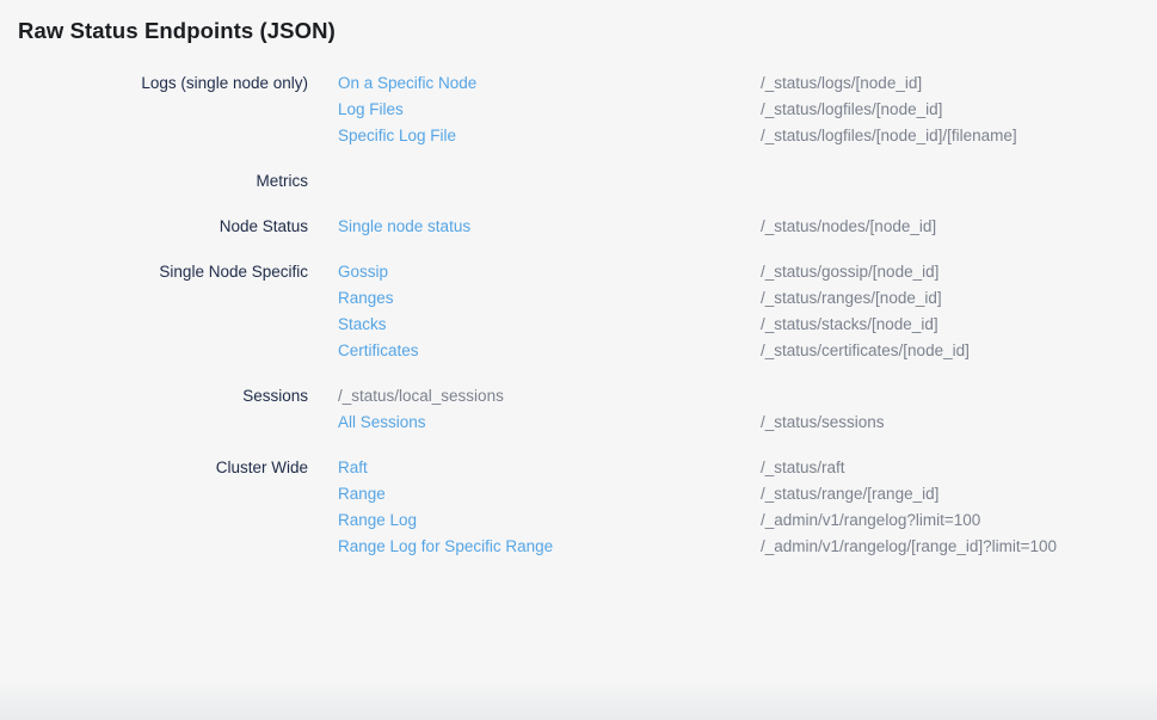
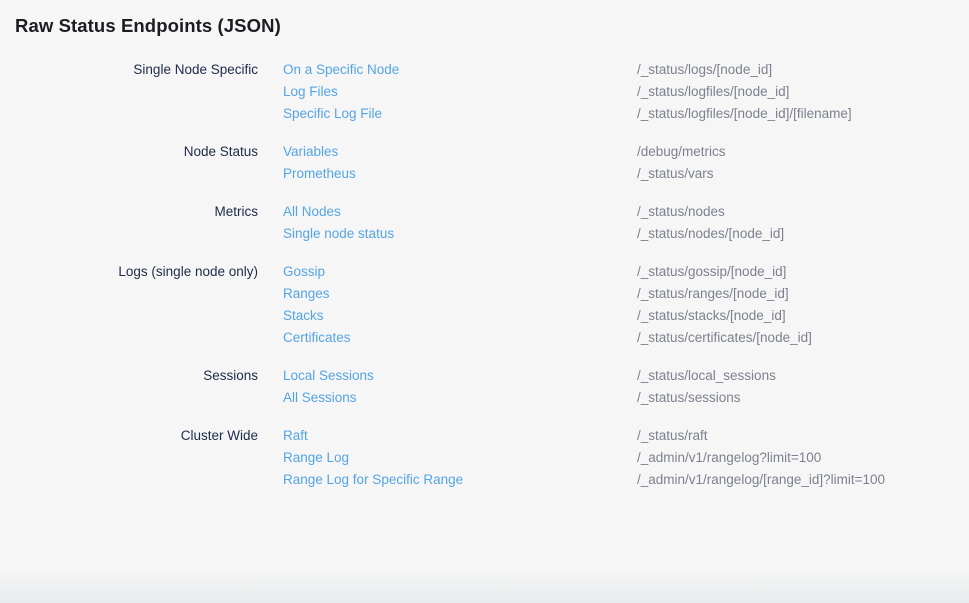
  Raw Status Endpoints (JSON)
- Logs (single node only)
+ Single Node Specific
  On a Specific Node
  /_status/logs/[node_id]
  Log Files
  /_status/logfiles/[node_id]
  Specific Log File
  /_status/logfiles/[node_id]/[filename]
- Metrics
+ Node Status
+ Variables
+ /debug/metrics
+ Prometheus
+ /_status/vars
- Node Status
+ Metrics
+ All Nodes
+ /_status/nodes
  Single node status
  /_status/nodes/[node_id]
- Single Node Specific
+ Logs (single node only)
  Gossip
  /_status/gossip/[node_id]
  Ranges
  /_status/ranges/[node_id]
  Stacks
  /_status/stacks/[node_id]
  Certificates
  /_status/certificates/[node_id]
  Sessions
+ Local Sessions
  /_status/local_sessions
  All Sessions
  /_status/sessions
  Cluster Wide
  Raft
  /_status/raft
- Range
- /_status/range/[range_id]
  Range Log
  /_admin/v1/rangelog?limit=100
  Range Log for Specific Range
  /_admin/v1/rangelog/[range_id]?limit=100
